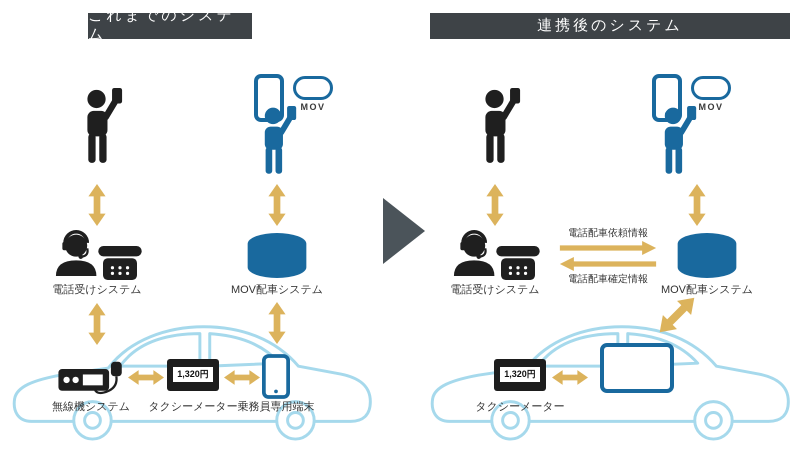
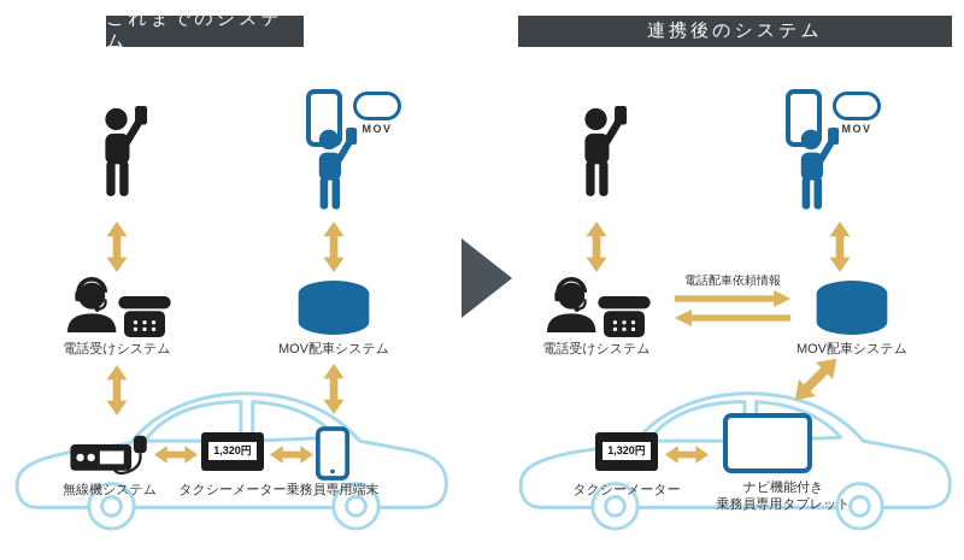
  これまでのシステム
  電話受けシステム
  MOV
  MOV配車システム
  無線機システム
  1,320円
  タクシーメーター
  乗務員専用端末
  連携後のシステム
  電話受けシステム
  電話配車依頼情報
- 電話配車確定情報
  MOV
  MOV配車システム
  1,320円
  タクシーメーター
+ ナビ機能付き
+ 乗務員専用タブレット
